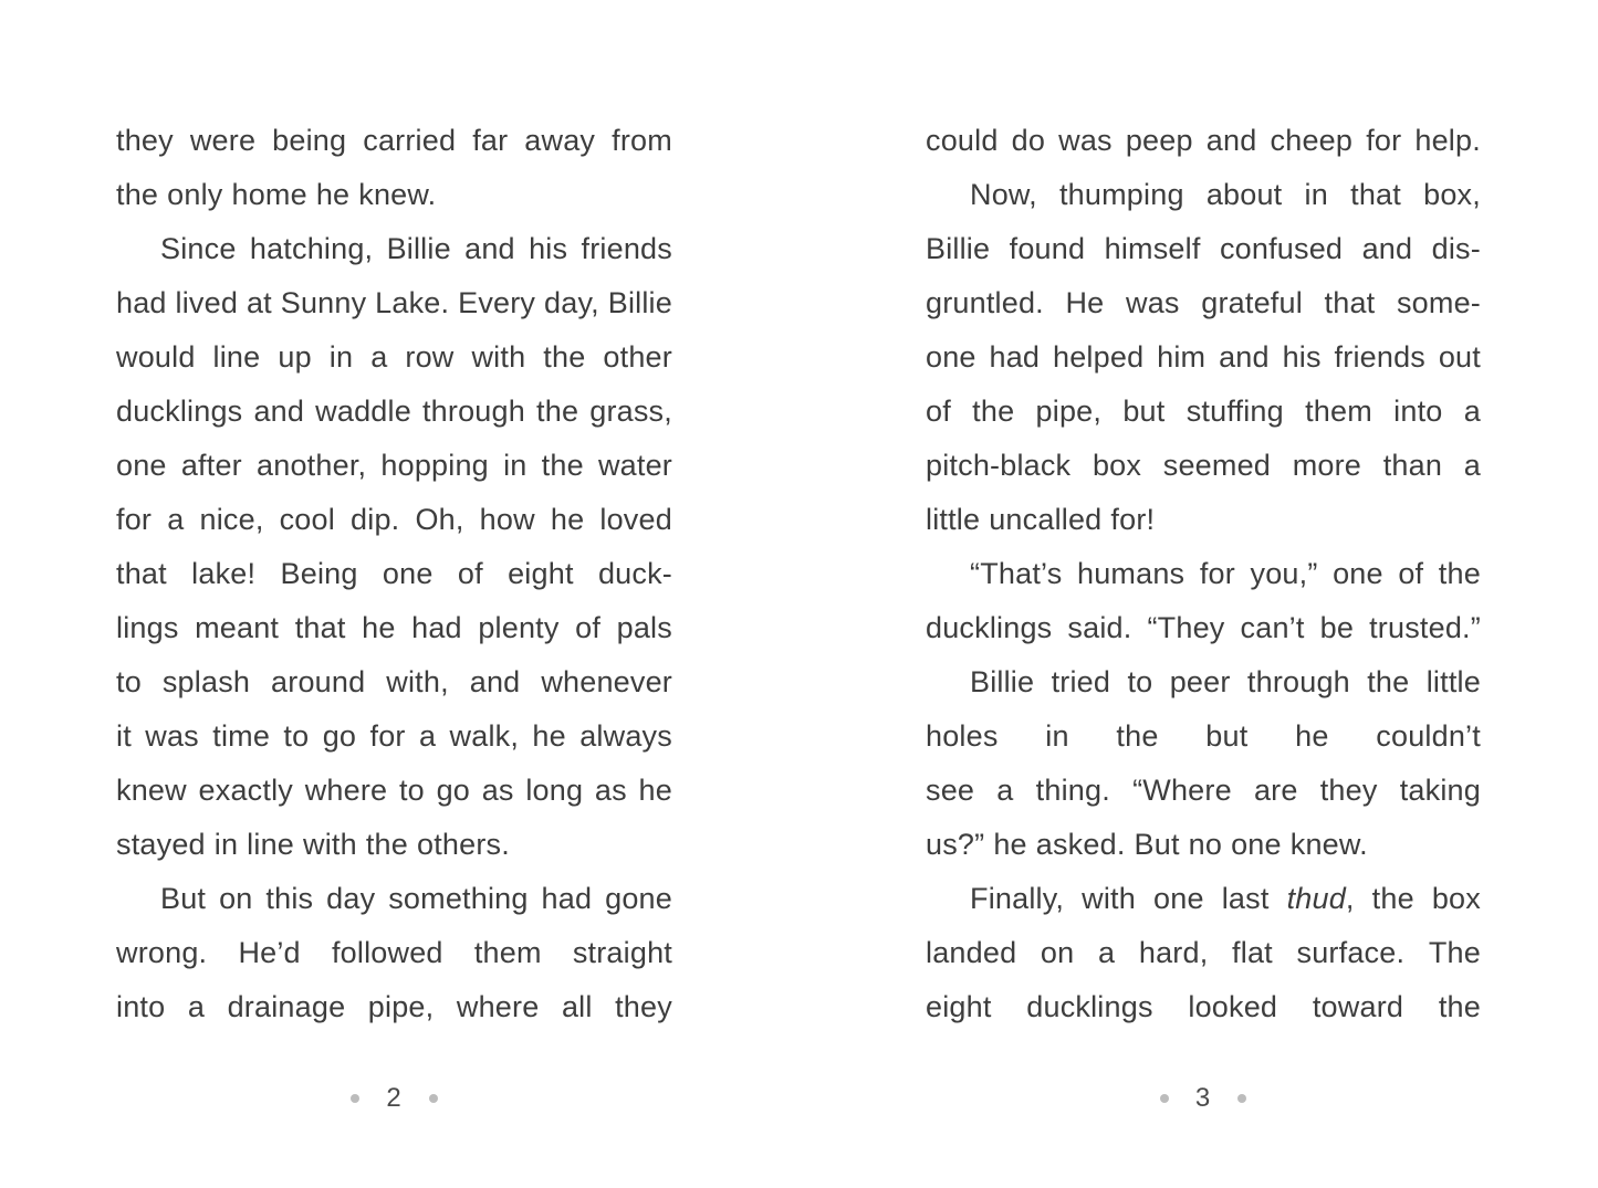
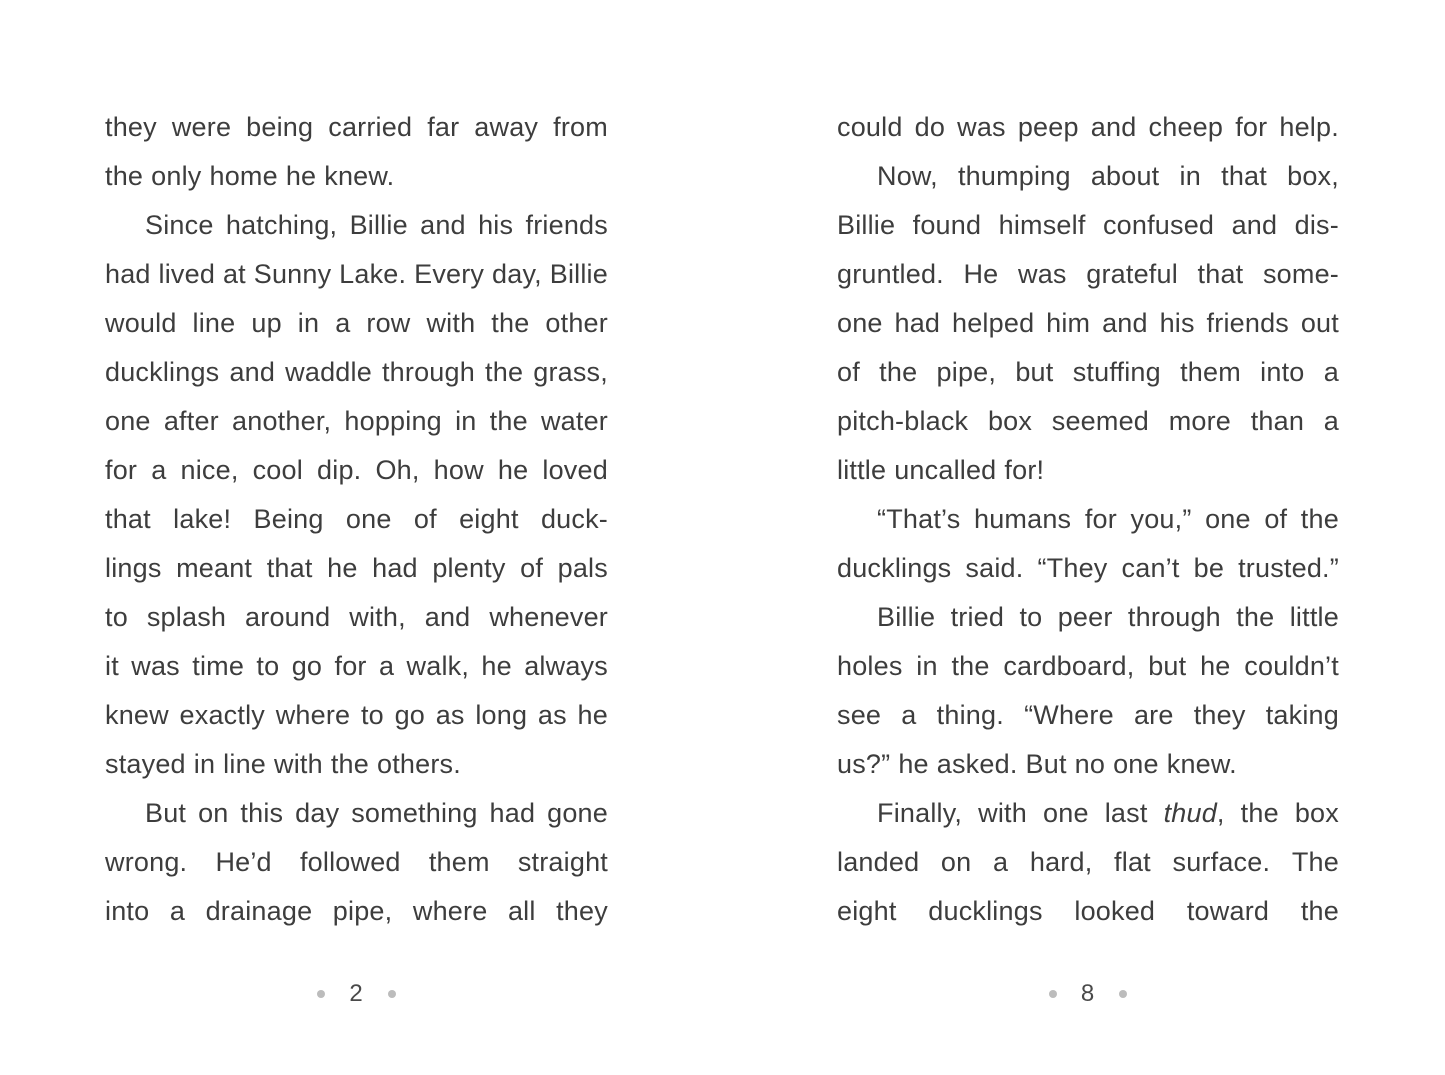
  they
  were
  being
  carried
  far
  away
  from
  the
  only
  home
  he
  knew.
  Since
  hatching,
  Billie
  and
  his
  friends
  had
  lived
  at
  Sunny
  Lake.
  Every
  day,
  Billie
  would
  line
  up
  in
  a
  row
  with
  the
  other
  ducklings
  and
  waddle
  through
  the
  grass,
  one
  after
  another,
  hopping
  in
  the
  water
  for
  a
  nice,
  cool
  dip.
  Oh,
  how
  he
  loved
  that
  lake!
  Being
  one
  of
  eight
  duck-
  lings
  meant
  that
  he
  had
  plenty
  of
  pals
  to
  splash
  around
  with,
  and
  whenever
  it
  was
  time
  to
  go
  for
  a
  walk,
  he
  always
  knew
  exactly
  where
  to
  go
  as
  long
  as
  he
  stayed
  in
  line
  with
  the
  others.
  But
  on
  this
  day
  something
  had
  gone
  wrong.
  He’d
  followed
  them
  straight
  into
  a
  drainage
  pipe,
  where
  all
  they
  2
  could
  do
  was
  peep
  and
  cheep
  for
  help.
  Now,
  thumping
  about
  in
  that
  box,
  Billie
  found
  himself
  confused
  and
  dis-
  gruntled.
  He
  was
  grateful
  that
  some-
  one
  had
  helped
  him
  and
  his
  friends
  out
  of
  the
  pipe,
  but
  stuffing
  them
  into
  a
  pitch-black
  box
  seemed
  more
  than
  a
  little
  uncalled
  for!
  “That’s
  humans
  for
  you,”
  one
  of
  the
  ducklings
  said.
  “They
  can’t
  be
  trusted.”
  Billie
  tried
  to
  peer
  through
  the
  little
  holes
  in
  the
+ cardboard,
  but
  he
  couldn’t
  see
  a
  thing.
  “Where
  are
  they
  taking
  us?”
  he
  asked.
  But
  no
  one
  knew.
  Finally,
  with
  one
  last
  thud,
  the
  box
  landed
  on
  a
  hard,
  flat
  surface.
  The
  eight
  ducklings
  looked
  toward
  the
- 3
+ 8
